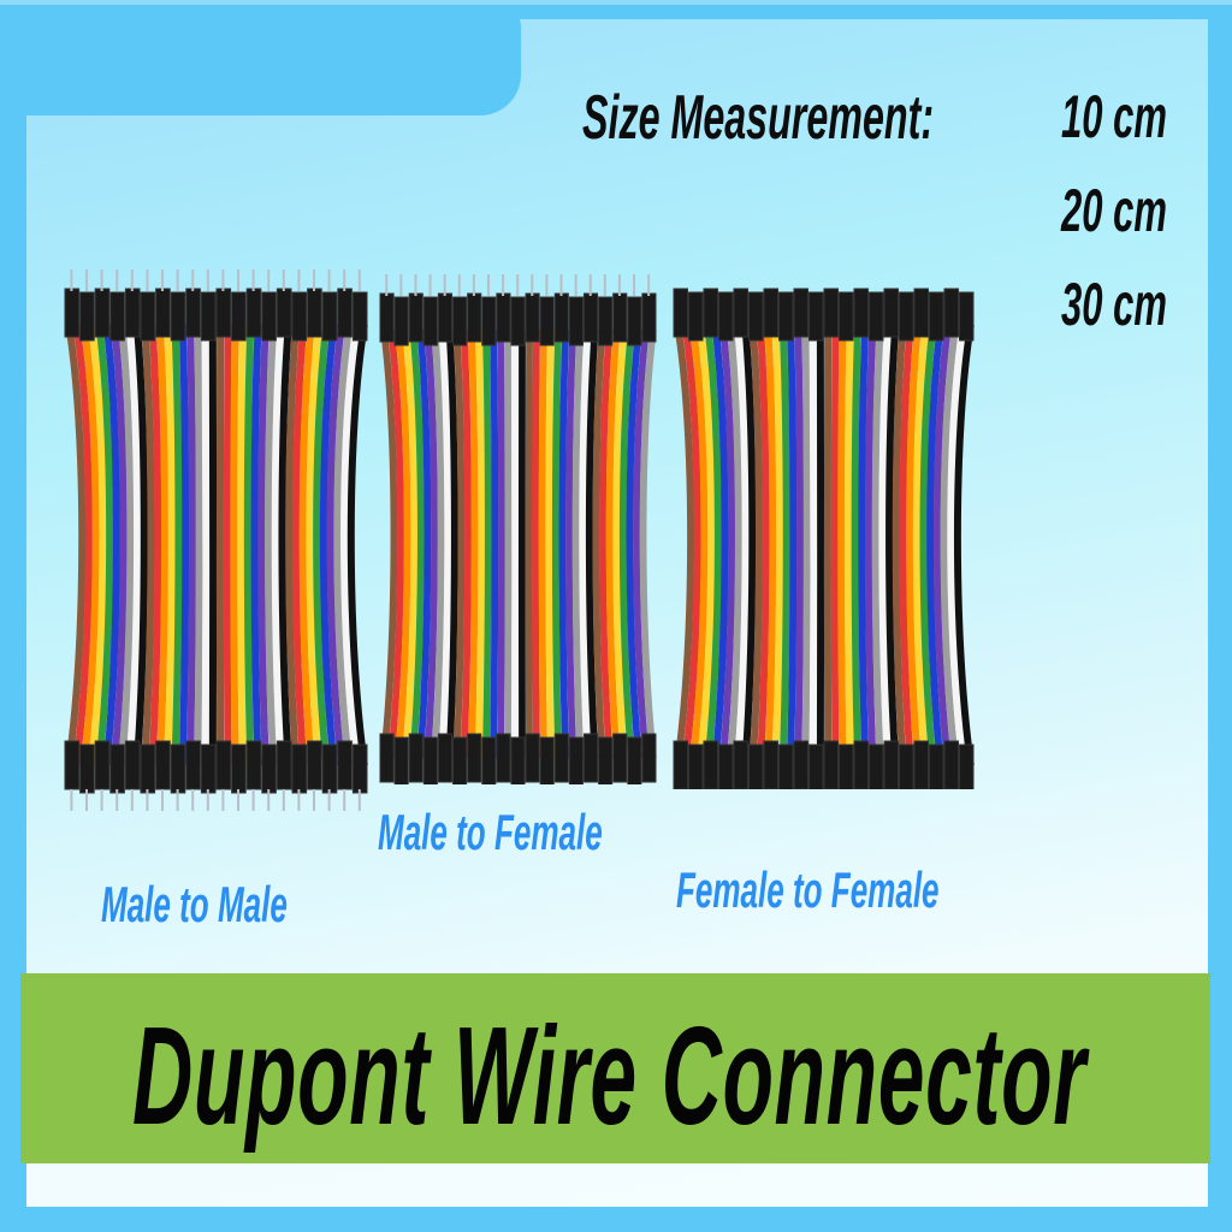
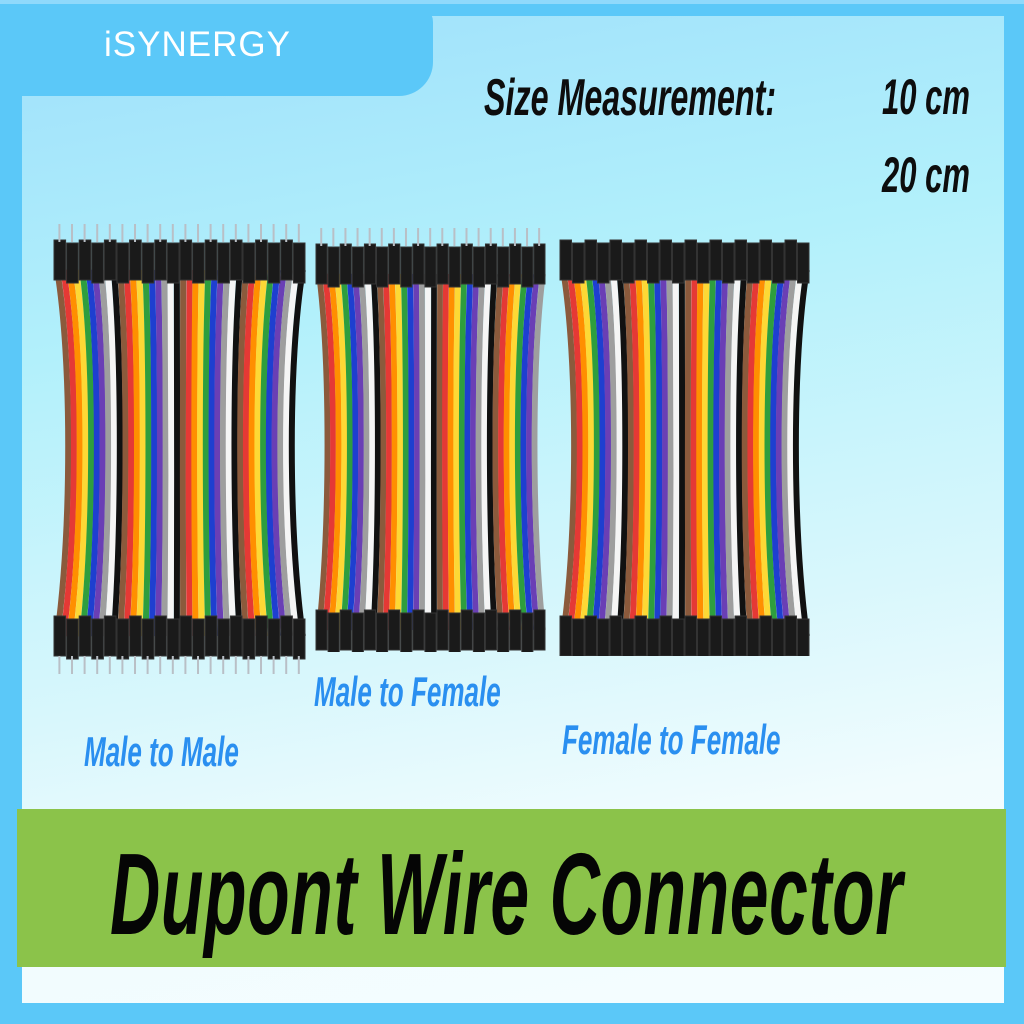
  Size Measurement:
  10 cm
  20 cm
- 30 cm
  Male to Male
  Male to Female
  Female to Female
+ iSYNERGY
  Dupont Wire Connector
